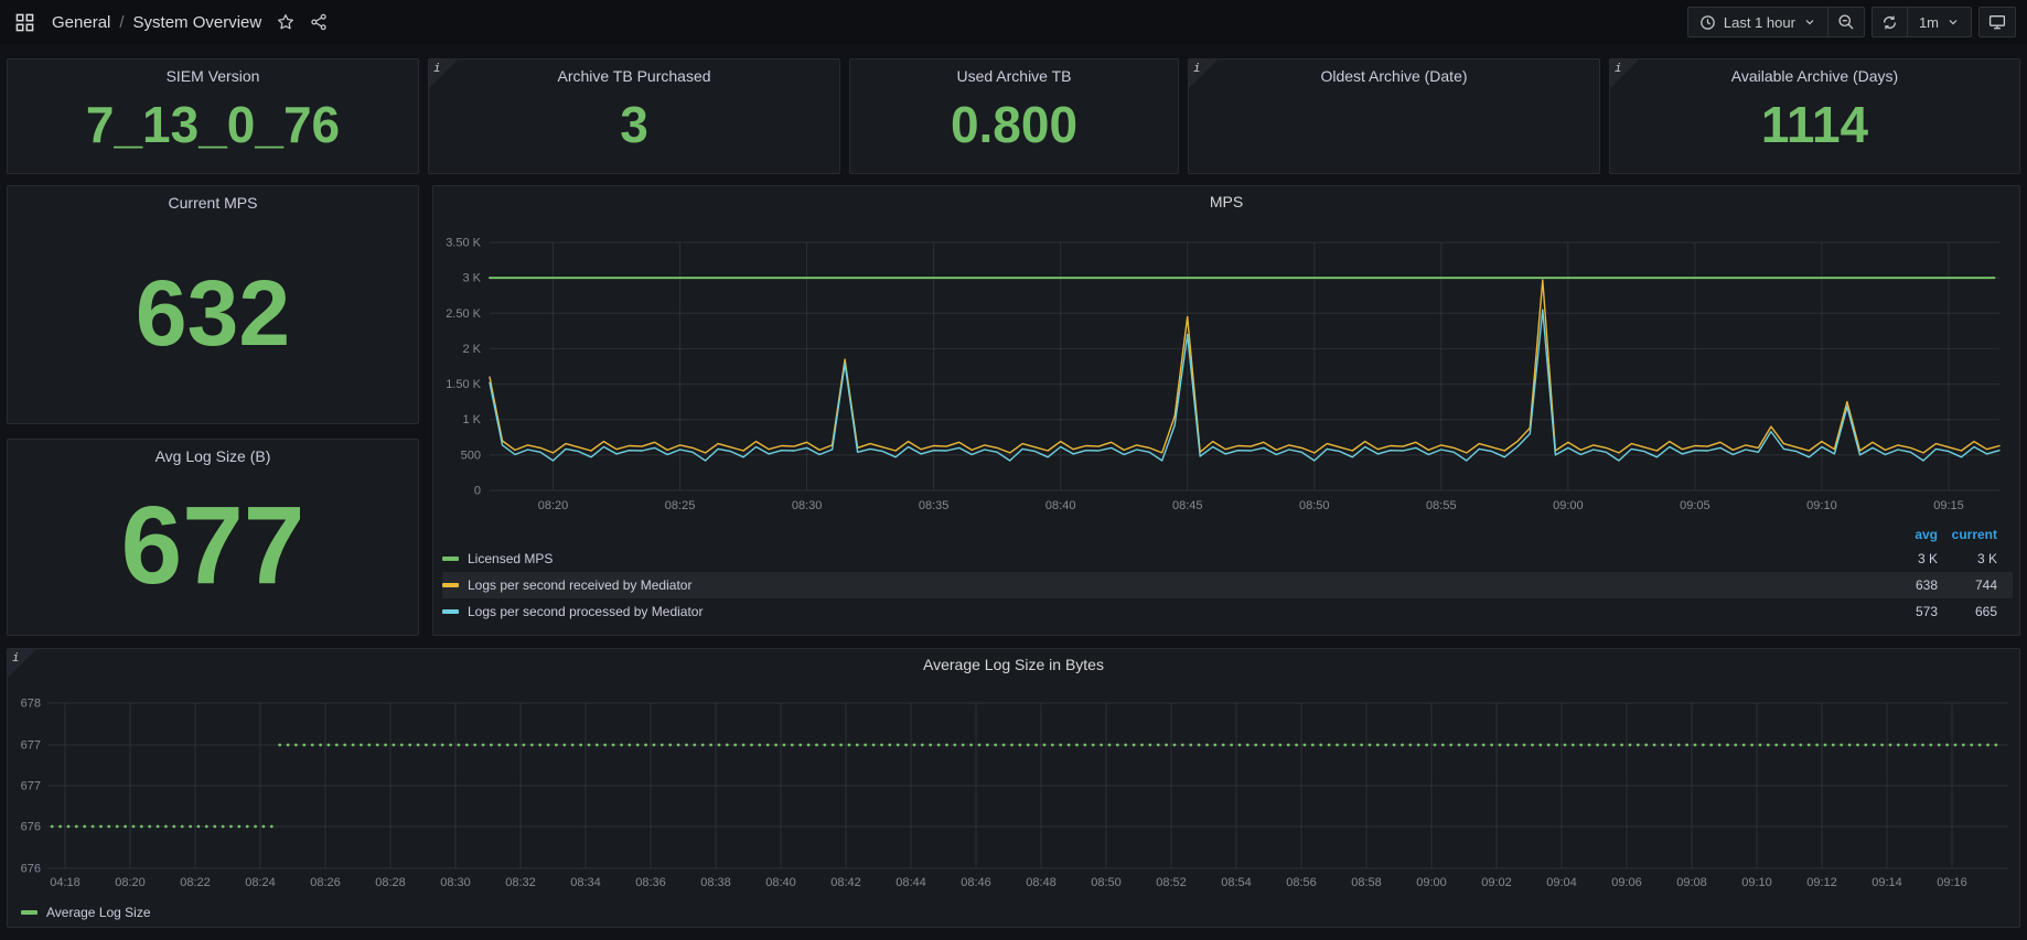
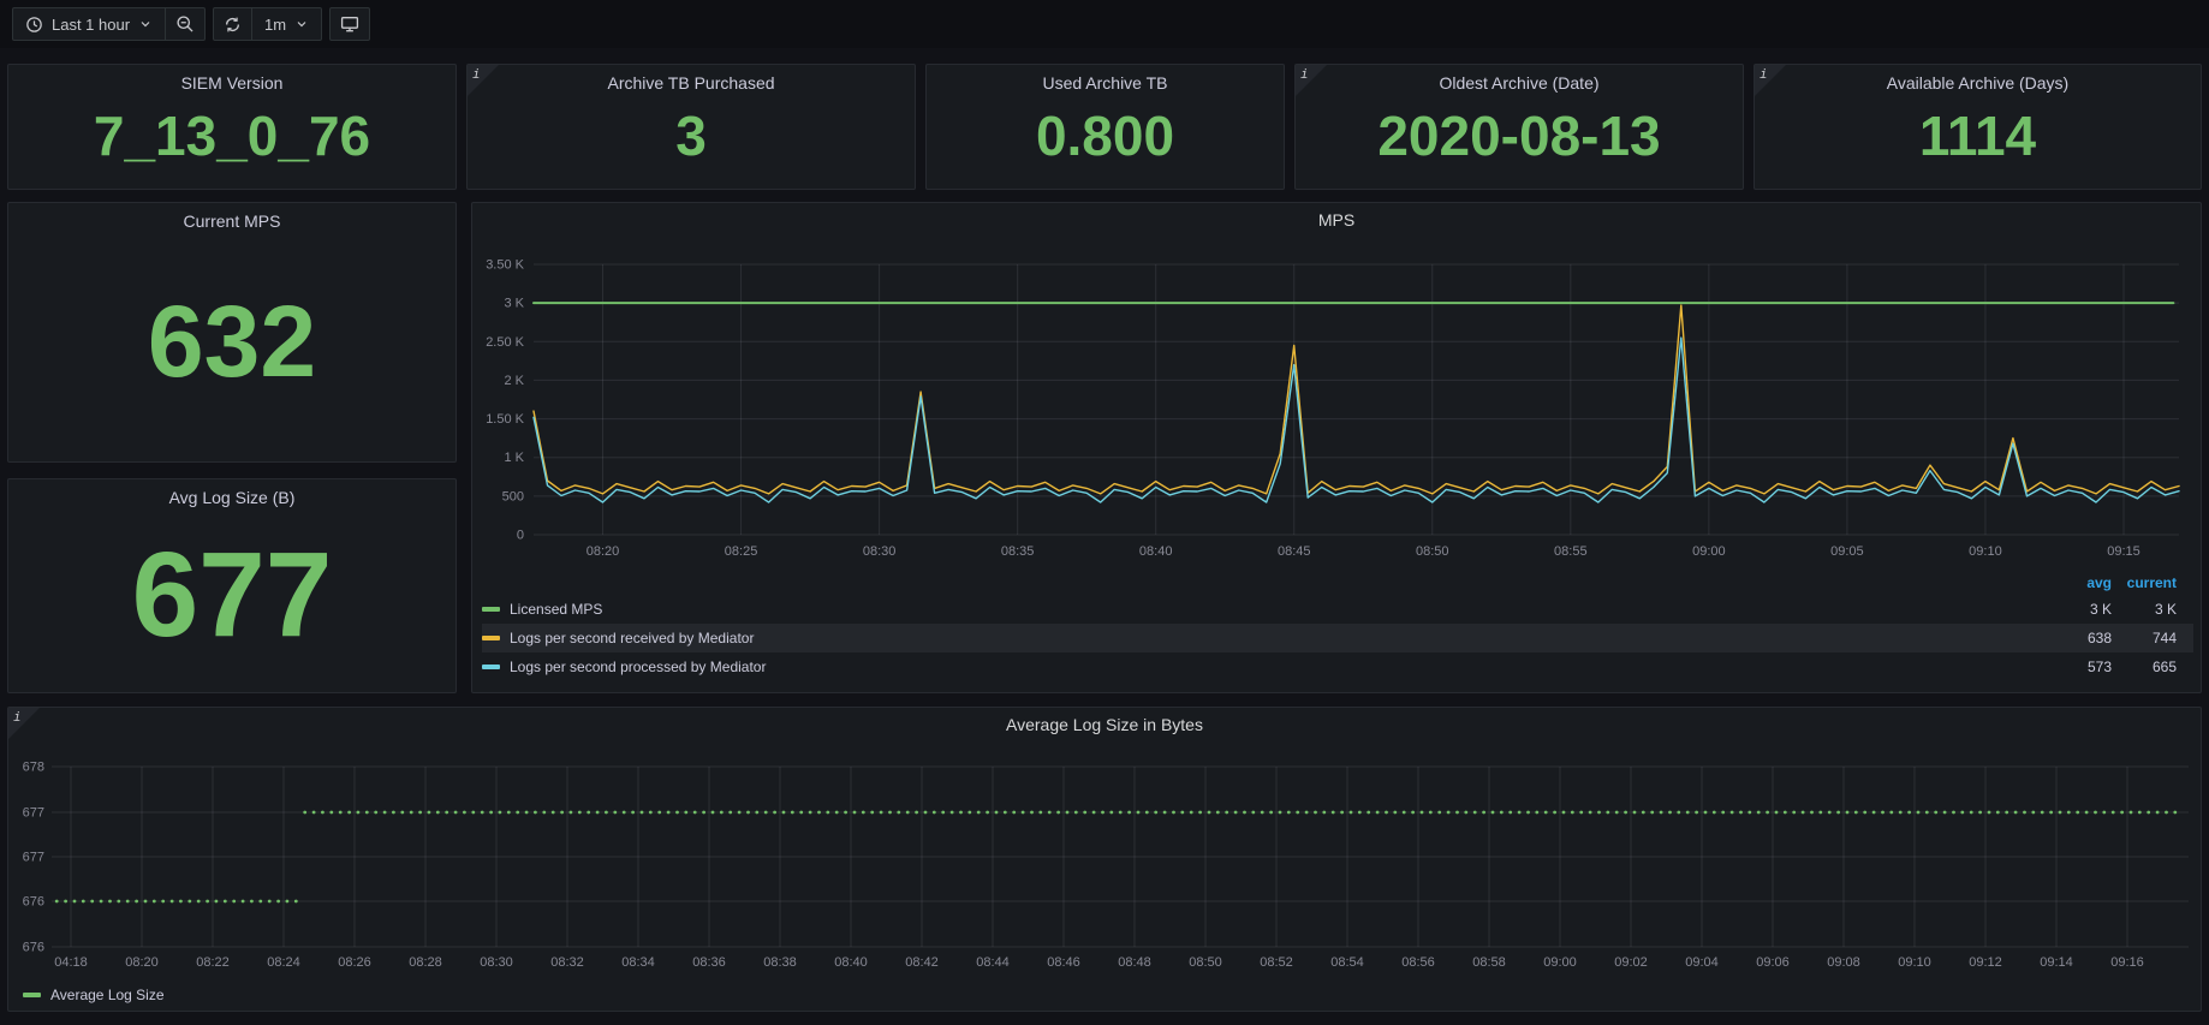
- General
- /
- System Overview
  Last 1 hour
  1m
  SIEM Version
  7_13_0_76
  i
  Archive TB Purchased
  3
  Used Archive TB
  0.800
  i
  Oldest Archive (Date)
+ 2020-08-13
  i
  Available Archive (Days)
  1114
  Current MPS
  632
  Avg Log Size (B)
  677
  MPS
  0
  500
  1 K
  1.50 K
  2 K
  2.50 K
  3 K
  3.50 K
  08:20
  08:25
  08:30
  08:35
  08:40
  08:45
  08:50
  08:55
  09:00
  09:05
  09:10
  09:15
  avg
  current
  Licensed MPS
  3 K
  3 K
  Logs per second received by Mediator
  638
  744
  Logs per second processed by Mediator
  573
  665
  i
  Average Log Size in Bytes
  678
  677
  677
  676
  676
  04:18
  08:20
  08:22
  08:24
  08:26
  08:28
  08:30
  08:32
  08:34
  08:36
  08:38
  08:40
  08:42
  08:44
  08:46
  08:48
  08:50
  08:52
  08:54
  08:56
  08:58
  09:00
  09:02
  09:04
  09:06
  09:08
  09:10
  09:12
  09:14
  09:16
  Average Log Size
